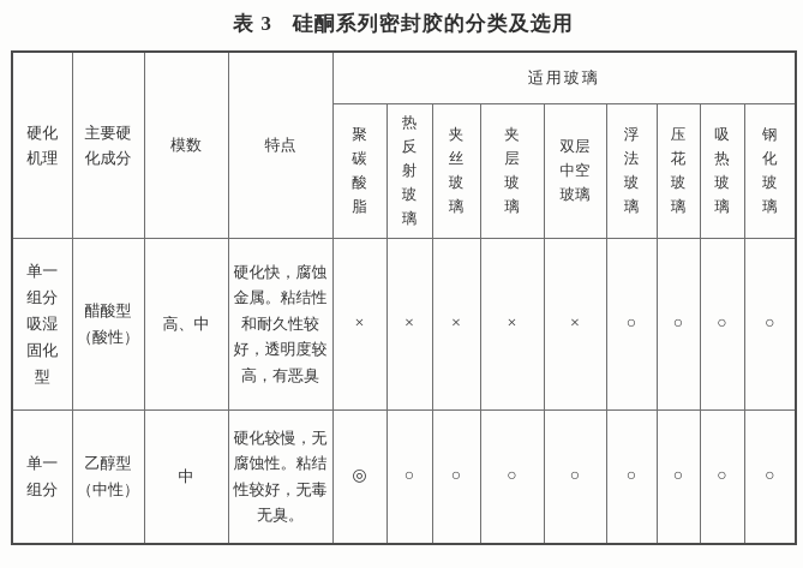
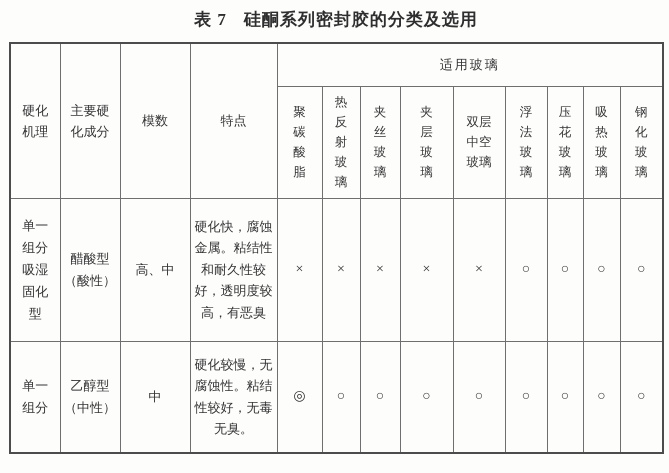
- 表 3 硅酮系列密封胶的分类及选用
+ 表 7 硅酮系列密封胶的分类及选用
  硬化 机理	主要硬 化成分	模数	特点	适用玻璃
  聚 碳 酸 脂	热 反 射 玻 璃	夹 丝 玻 璃	夹 层 玻 璃	双层 中空 玻璃	浮 法 玻 璃	压 花 玻 璃	吸 热 玻 璃	钢 化 玻 璃
  单一 组分 吸湿 固化 型	醋酸型 （酸性）	高、中	硬化快，腐蚀金属。粘结性和耐久性较好，透明度较高，有恶臭	×	×	×	×	×	○	○	○	○
  单一 组分	乙醇型 （中性）	中	硬化较慢，无腐蚀性。粘结性较好，无毒无臭。	◎	○	○	○	○	○	○	○	○
